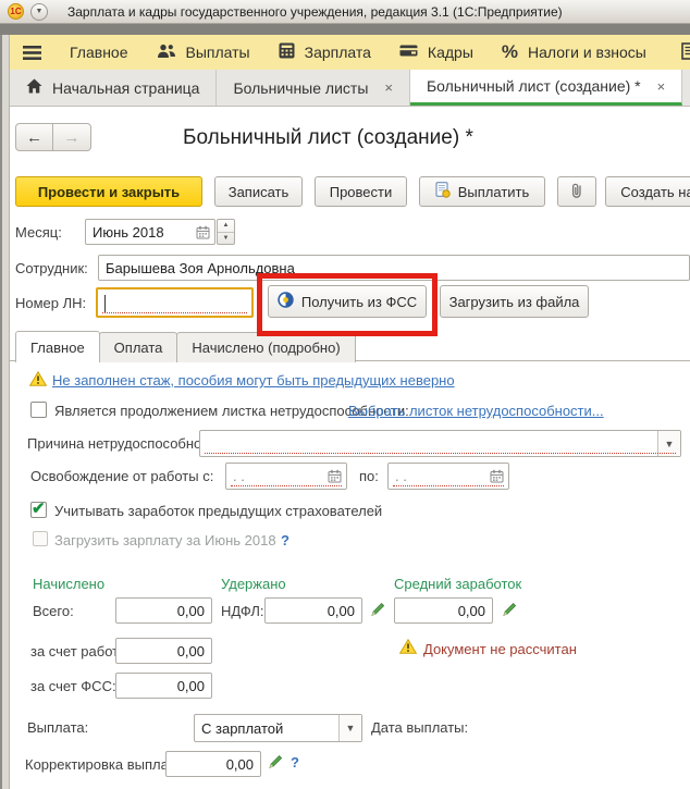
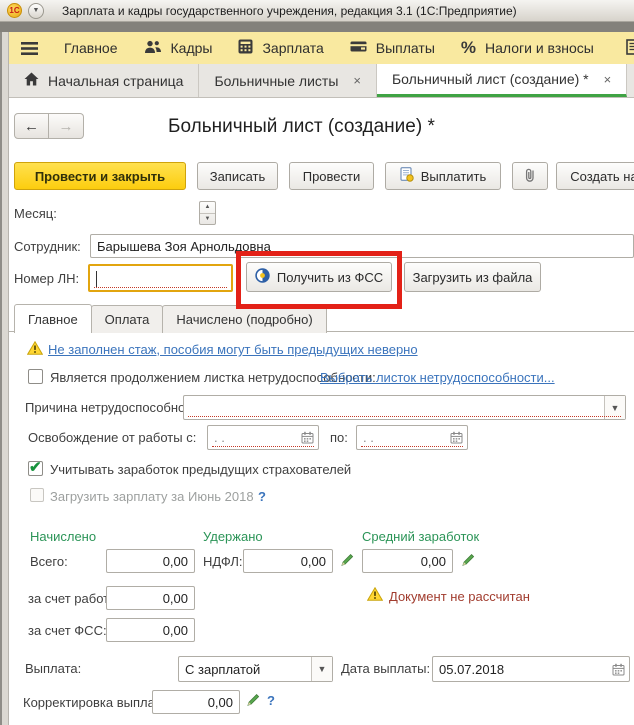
  1С
  Зарплата и кадры государственного учреждения, редакция 3.1 (1С:Предприятие)
  Главное
- Выплаты
+ Кадры
  Зарплата
- Кадры
+ Выплаты
  %
  Налоги и взносы
  Начальная страница
  Больничные листы
  ×
  Больничный лист (создание) *
  ×
  ←
  →
  Больничный лист (создание) *
  Провести и закрыть
  Записать
  Провести
  Выплатить
  Создать н
  Месяц:
- Июнь 2018
  Сотрудник:
  Барышева Зоя Арнольдовна
  Номер ЛН:
  Получить из ФСС
  Загрузить из файла
  Главное
  Оплата
  Начислено (подробно)
  Не заполнен стаж, пособия могут быть предыдущих неверно
  Является продолжением листка нетрудоспособности:
  Выбрать листок нетрудоспособности...
  Причина нетрудоспособно
  ▼
  Освобождение от работы с:
  . .
  по:
  . .
  ✔
  Учитывать заработок предыдущих страхователей
  Загрузить зарплату за Июнь 2018
  ?
  Начислено
  Удержано
  Средний заработок
  Всего:
  0,00
  НДФЛ:
  0,00
  0,00
  за счет рабо
  0,00
  Документ не рассчитан
  за счет ФСС:
  0,00
  Выплата:
  С зарплатой
  ▼
  Дата выплаты:
+ 05.07.2018
  Корректировка выпл
  0,00
  ?
